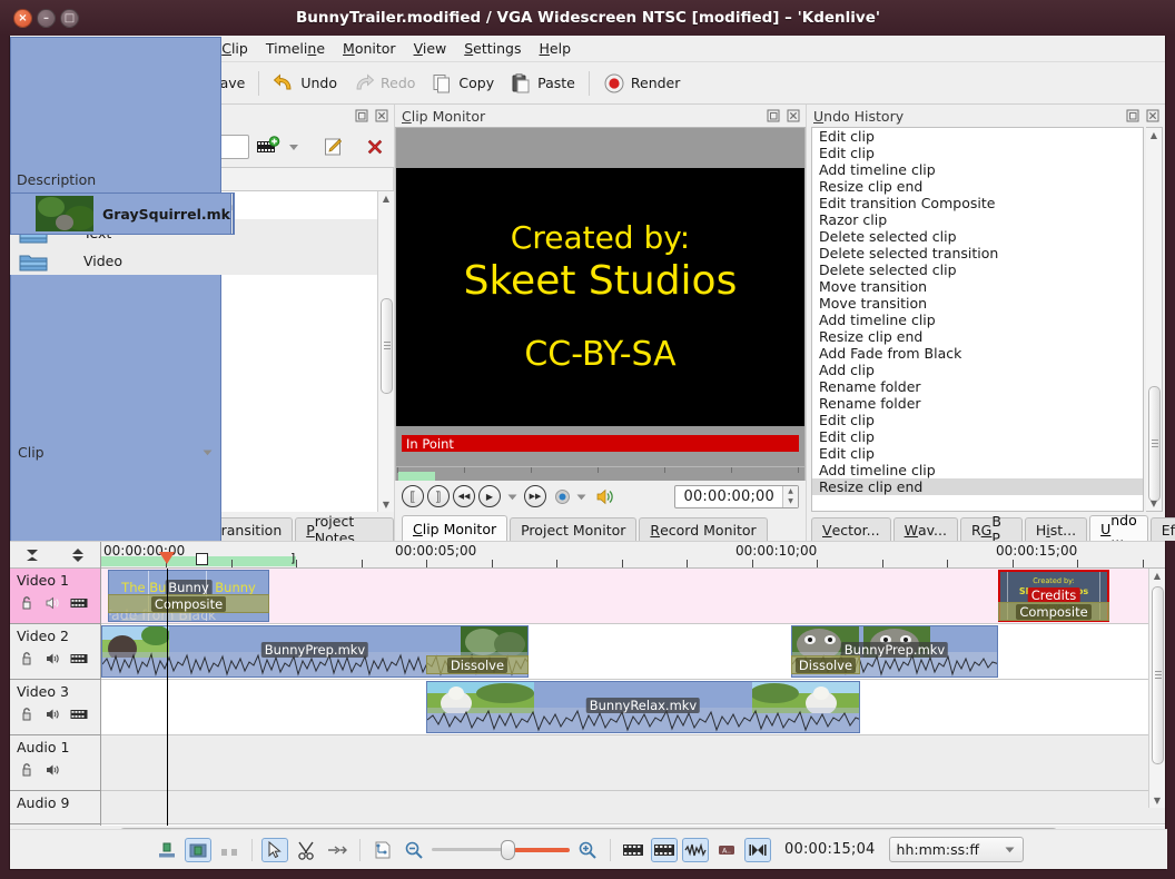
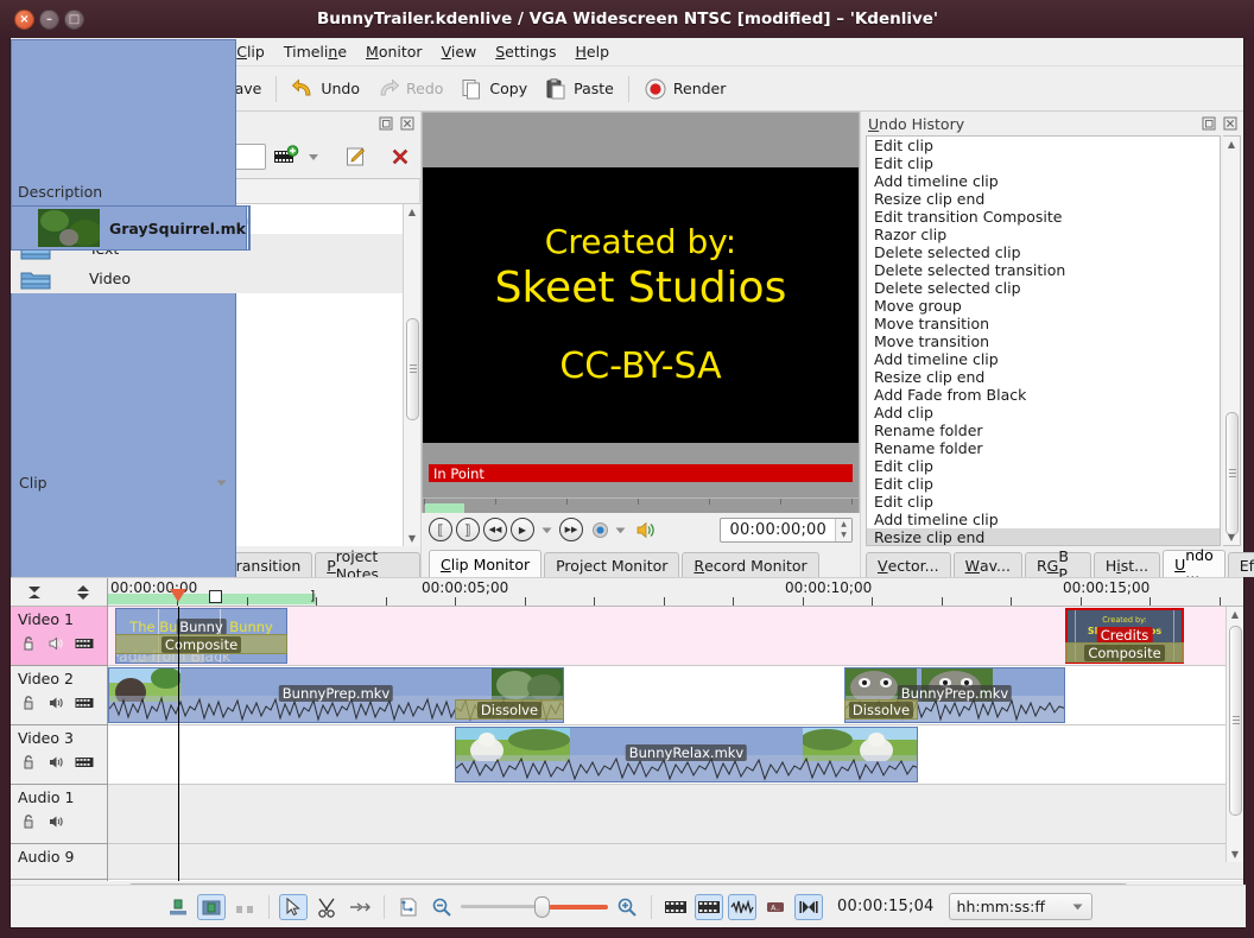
  ×
  –
  □
- BunnyTrailer.modified / VGA Widescreen NTSC [modified] – 'Kdenlive'
+ BunnyTrailer.kdenlive / VGA Widescreen NTSC [modified] – 'Kdenlive'
  Clip
  Timeline
  Monitor
  View
  Settings
  Help
  ave
  Undo
  Redo
  Copy
  Paste
  Render
  Clip
  Description
  Video
  GraySquirrel.mk
  ▲
  ▼
  ransition
  P
  roject Notes
- Clip Monitor
  Created by:
  Skeet Studios
  CC-BY-SA
  In Point
  ⟦
  ⟧
  ◀◀
  ▶
  ▶▶
  00:00:00;00
  C
  lip Monitor
  Pro
  j
  ect Monitor
  R
  ecord Monitor
  Undo History
  Edit clip
  Edit clip
  Add timeline clip
  Resize clip end
  Edit transition Composite
  Razor clip
  Delete selected clip
  Delete selected transition
  Delete selected clip
+ Move group
  Move transition
  Move transition
  Add timeline clip
  Resize clip end
  Add Fade from Black
  Add clip
  Rename folder
  Rename folder
  Edit clip
  Edit clip
  Edit clip
  Add timeline clip
  Resize clip end
  ▲
  ▼
  V
  ector...
  W
  av...
  R
  G
  B P...
  H
  i
  st...
  U
  ndo ...
  Video 1
  Video 2
  Video 3
  Audio 1
  Audio 9
  00:00:00;00
  00:00:05;00
  00:00:10;00
  00:00:15;00
  ]
  The Bu Bunny
  Bunny
  Fade fro Black
  Cmposite
  Created by:
  CC-BY-SA
  Credits
  Composite
  BunnyPrep.mkv
  Dissolve
  BunnyPrep.mkv
  Dissolve
  BunnyRelax.mkv
  ▲
  ▼
  00:00:15;04
  hh:mm:ss:ff
